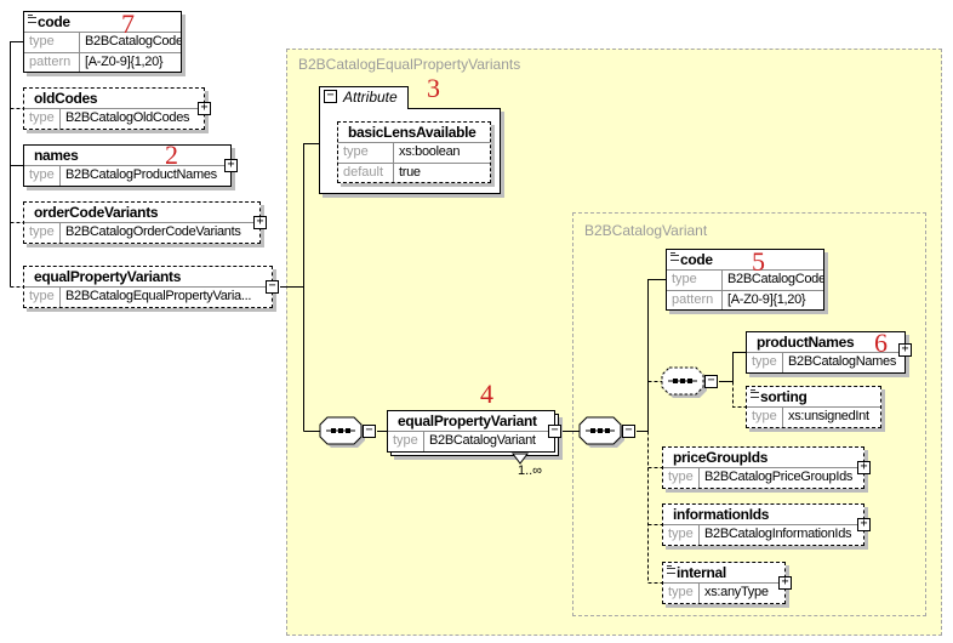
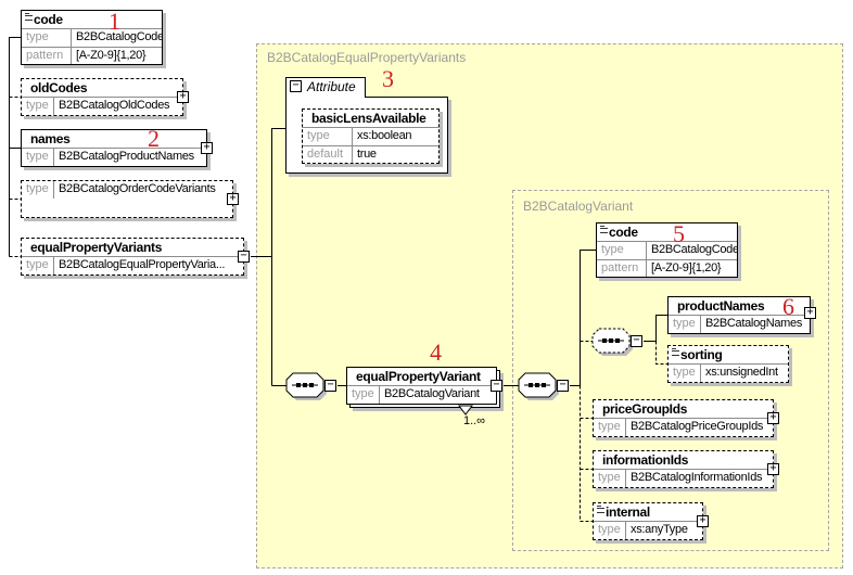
  B2BCatalogEqualPropertyVariants
  B2BCatalogVariant
  code
  type
  B2BCatalogCode
  pattern
  [A-Z0-9]{1,20}
  oldCodes
  type
  B2BCatalogOldCodes
  +
  names
  type
  B2BCatalogProductNames
  +
- orderCodeVariants
  type
  B2BCatalogOrderCodeVariants
  +
  equalPropertyVariants
  type
  B2BCatalogEqualPropertyVaria...
  −
  Attribute
  −
  basicLensAvailable
  type
  xs:boolean
  default
  true
  −
  equalPropertyVariant
  type
  B2BCatalogVariant
  −
  1..∞
  −
  code
  type
  B2BCatalogCode
  pattern
  [A-Z0-9]{1,20}
  −
  productNames
  type
  B2BCatalogNames
  +
  sorting
  type
  xs:unsignedInt
  priceGroupIds
  type
  B2BCatalogPriceGroupIds
  +
  informationIds
  type
  B2BCatalogInformationIds
  +
  internal
  type
  xs:anyType
  +
- 7
+ 1
  2
  3
  4
  5
  6
